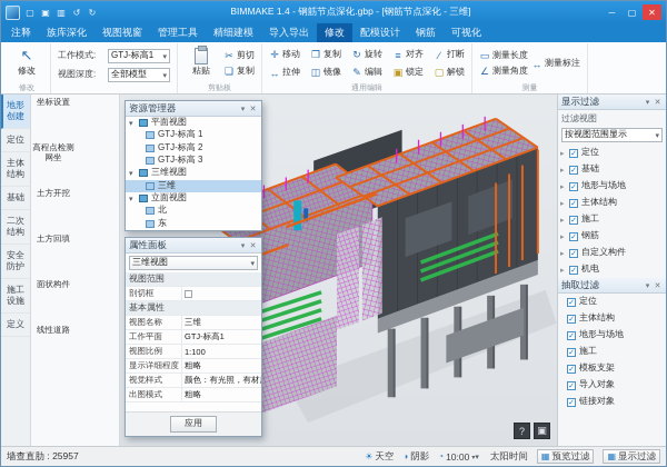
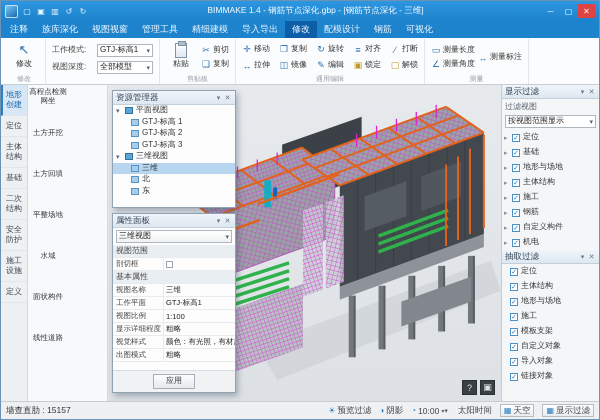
  BIMMAKE 1.4 - 钢筋节点深化.gbp - [钢筋节点深化 - 三维]
  ─
  ▢
  ✕
  注释
  族库深化
  视图视窗
  管理工具
  精细建模
  导入导出
  修改
  配模设计
  钢筋
  可视化
  修改
  工作模式:
  GTJ-标高1
  视图深度:
  全部模型
  粘贴
  剪切
  复制
  移动
  复制
  旋转
  对齐
  打断
  拉伸
  镜像
  编辑
  锁定
  解锁
  测量长度
  测量角度
  测量标注
  地形创建
  定位
  主体结构
  基础
  二次结构
  安全防护
  施工设施
  定义
- 坐标设置
  高程点检测网坐
  土方开挖
  土方回填
+ 平整场地
+ 水域
  面状构件
  线性道路
  资源管理器
  平面视图
  GTJ-标高 1
  GTJ-标高 2
  GTJ-标高 3
  三维视图
  三维
- 立面视图
  北
  东
  属性面板
  三维视图
  视图范围
  剖切框
  基本属性
  视图名称
  三维
  工作平面
  GTJ-标高1
  视图比例
  1:100
  显示详细程度
  粗略
  视觉样式
  颜色：有光照，有材
  出图模式
  粗略
  应用
  ?
  ▣
  显示过滤
  过滤视图
  按视图范围显示
  定位
  基础
  地形与场地
  主体结构
  施工
  钢筋
  自定义构件
  机电
  抽取过滤
  定位
  主体结构
  地形与场地
  施工
  模板支架
+ 自定义对象
  导入对象
  链接对象
- 墙查直肋 : 25957
+ 墙查直肋 : 15157
  ☀
- 天空
+ 预览过滤
  ◑
  阴影
  ◔
  10:00
  太阳时间
  ▦
- 预览过滤
+ 天空
  ▦
  显示过滤
